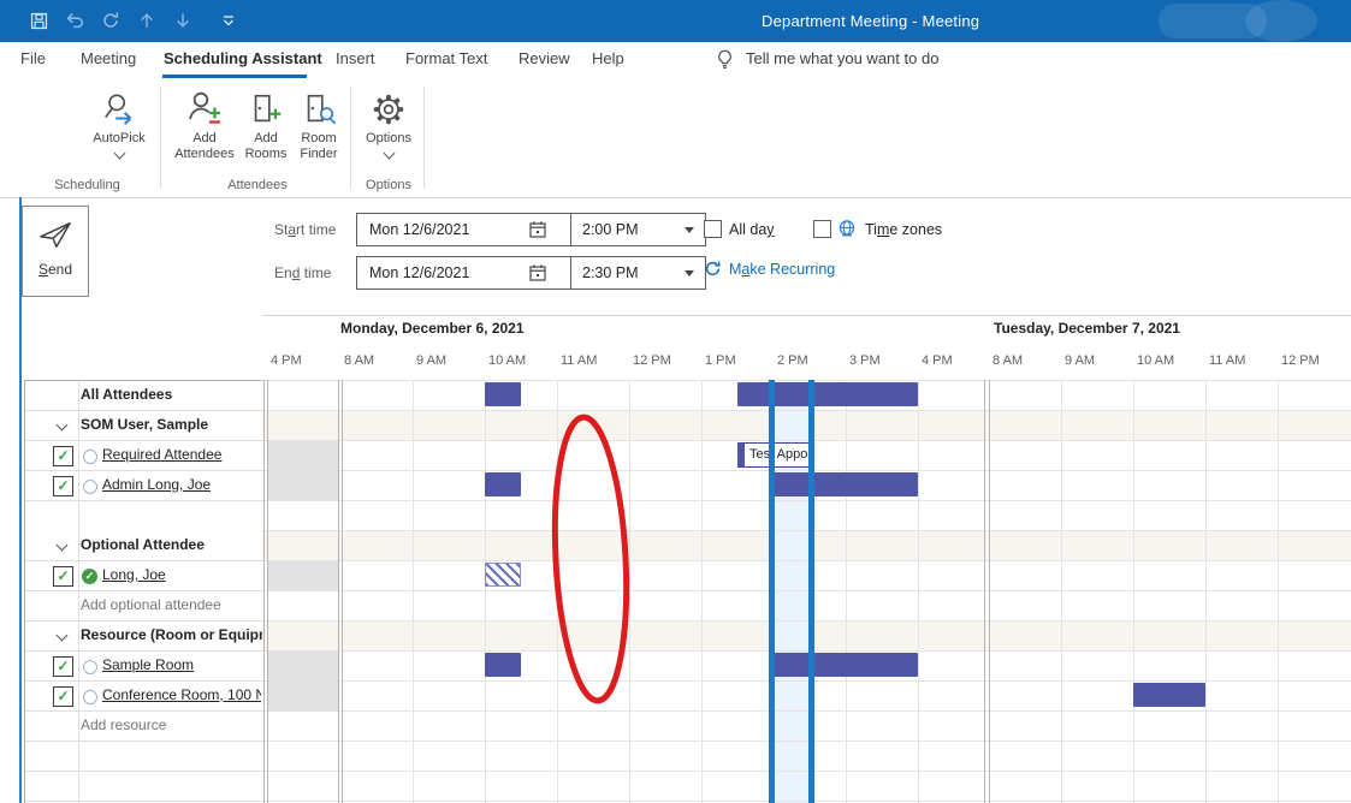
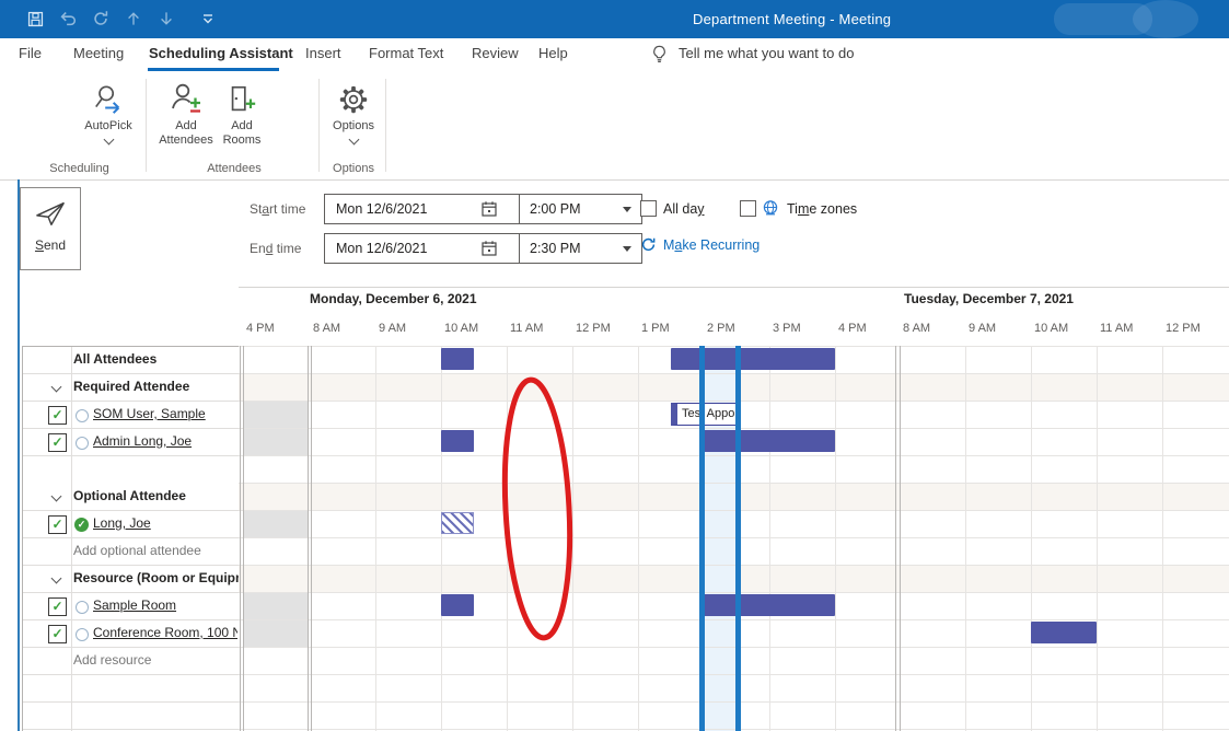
  Department Meeting - Meeting
  Tell me what you want to do
  File
  Meeting
  Scheduling Assistant
  Insert
  Format Text
  Review
  Help
  AutoPick
  Add
  Attendees
  Add
  Rooms
- Room
- Finder
  Options
  Scheduling
  Attendees
  Options
  Send
  Start time
  Mon 12/6/2021
  2:00 PM
  End time
  Mon 12/6/2021
  2:30 PM
  All day
  Time zones
  Make Recurring
  All Attendees
- SOM User, Sample
+ Required Attendee
  ✓
- Required Attendee
+ SOM User, Sample
  ✓
  Admin Long, Joe
  Optional Attendee
  ✓
  ✓
  Long, Joe
  Add optional attendee
  Resource (Room or Equip
  ✓
  Sample Room
  ✓
  Conference Room, 100 N
  Add resource
  Monday, December 6, 2021
  Tuesday, December 7, 2021
  4 PM
  8 AM
  9 AM
  10 AM
  11 AM
  12 PM
  1 PM
  2 PM
  3 PM
  4 PM
  8 AM
  9 AM
  10 AM
  11 AM
  12 PM
  Tes Appo
